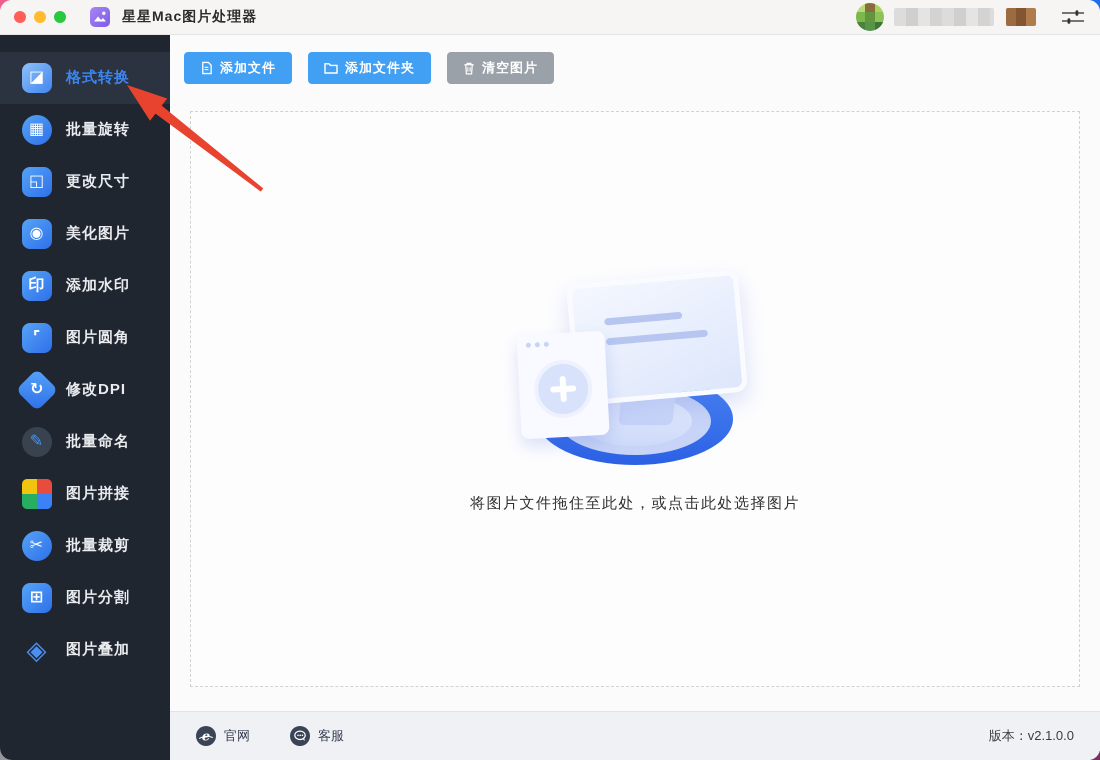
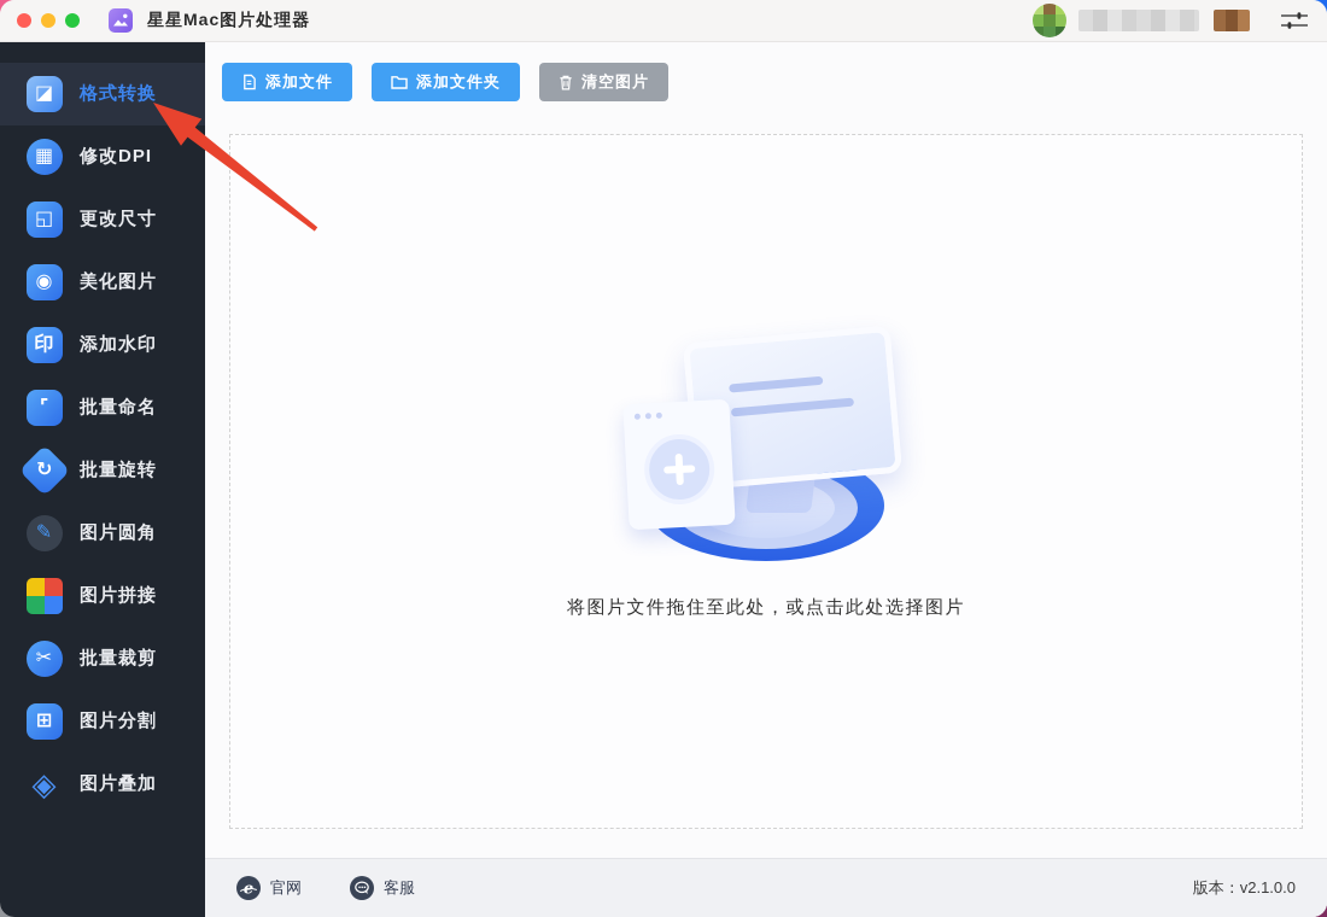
  星星Mac图片处理器
  ◪
  格式转换
  ▦
- 批量旋转
+ 修改DPI
  ◱
  更改尺寸
  ◉
  美化图片
  印
  添加水印
  ⌜
- 图片圆角
+ 批量命名
- 修改DPI
+ 批量旋转
  ✎
- 批量命名
+ 图片圆角
  图片拼接
  ✂
  批量裁剪
  ⊞
  图片分割
  ◈
  图片叠加
  添加文件
  添加文件夹
  清空图片
  将图片文件拖住至此处，或点击此处选择图片
  e
  官网
  客服
  版本：v2.1.0.0
